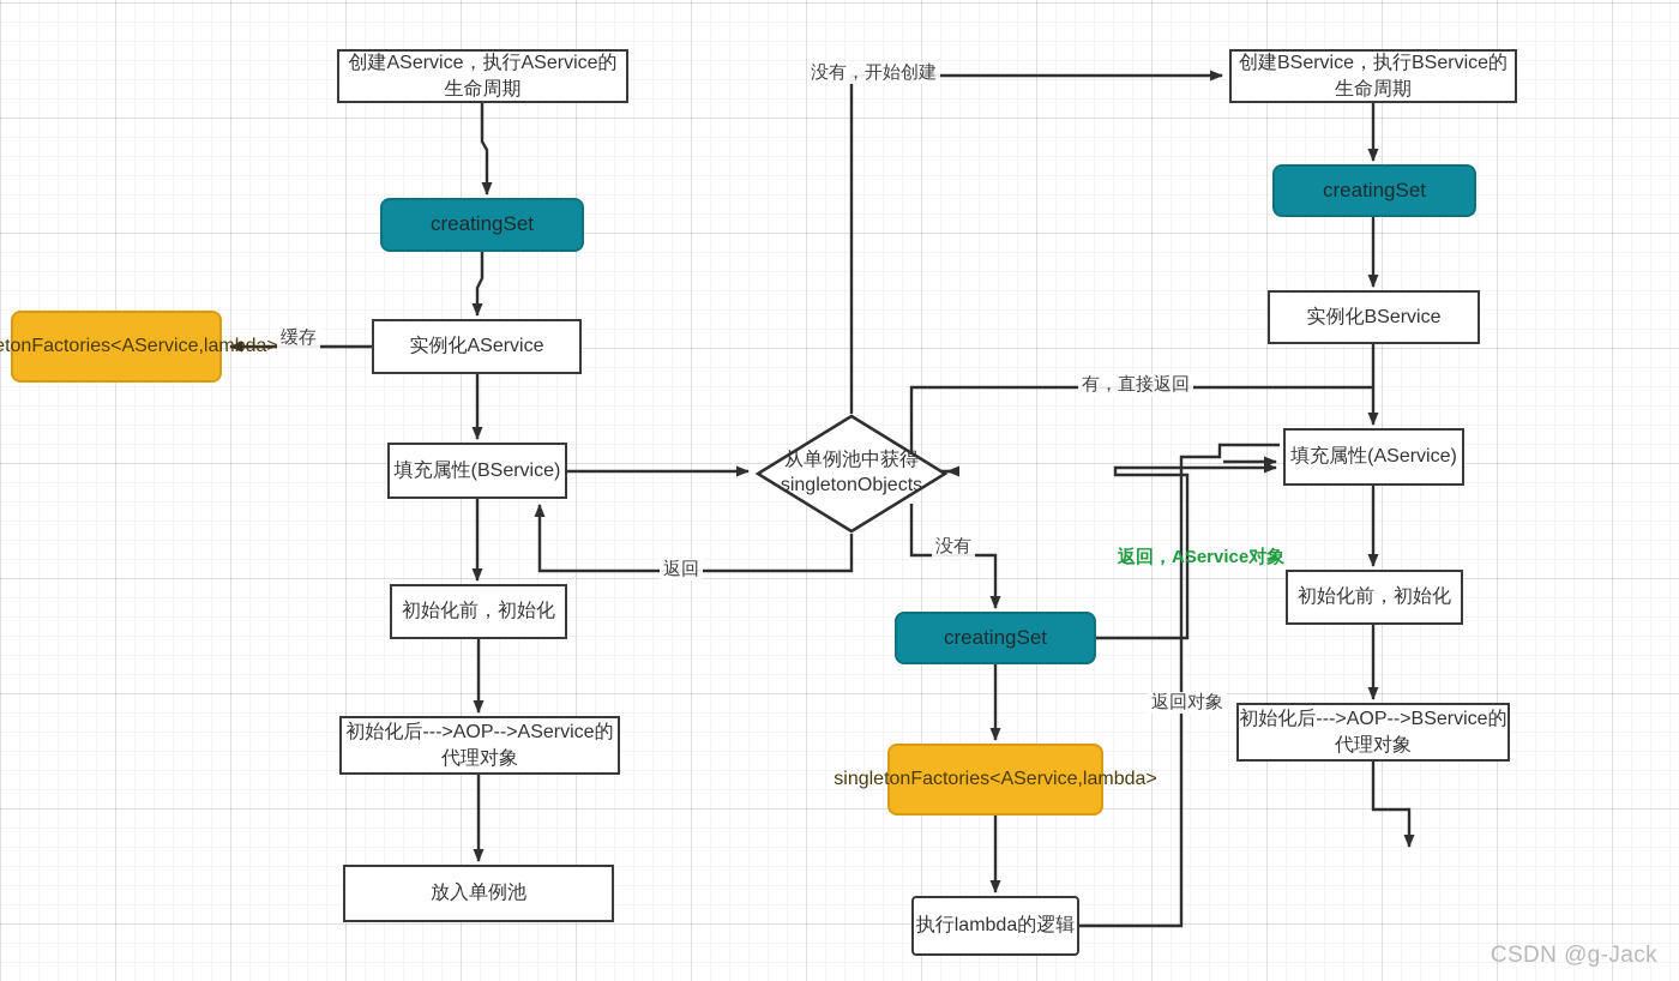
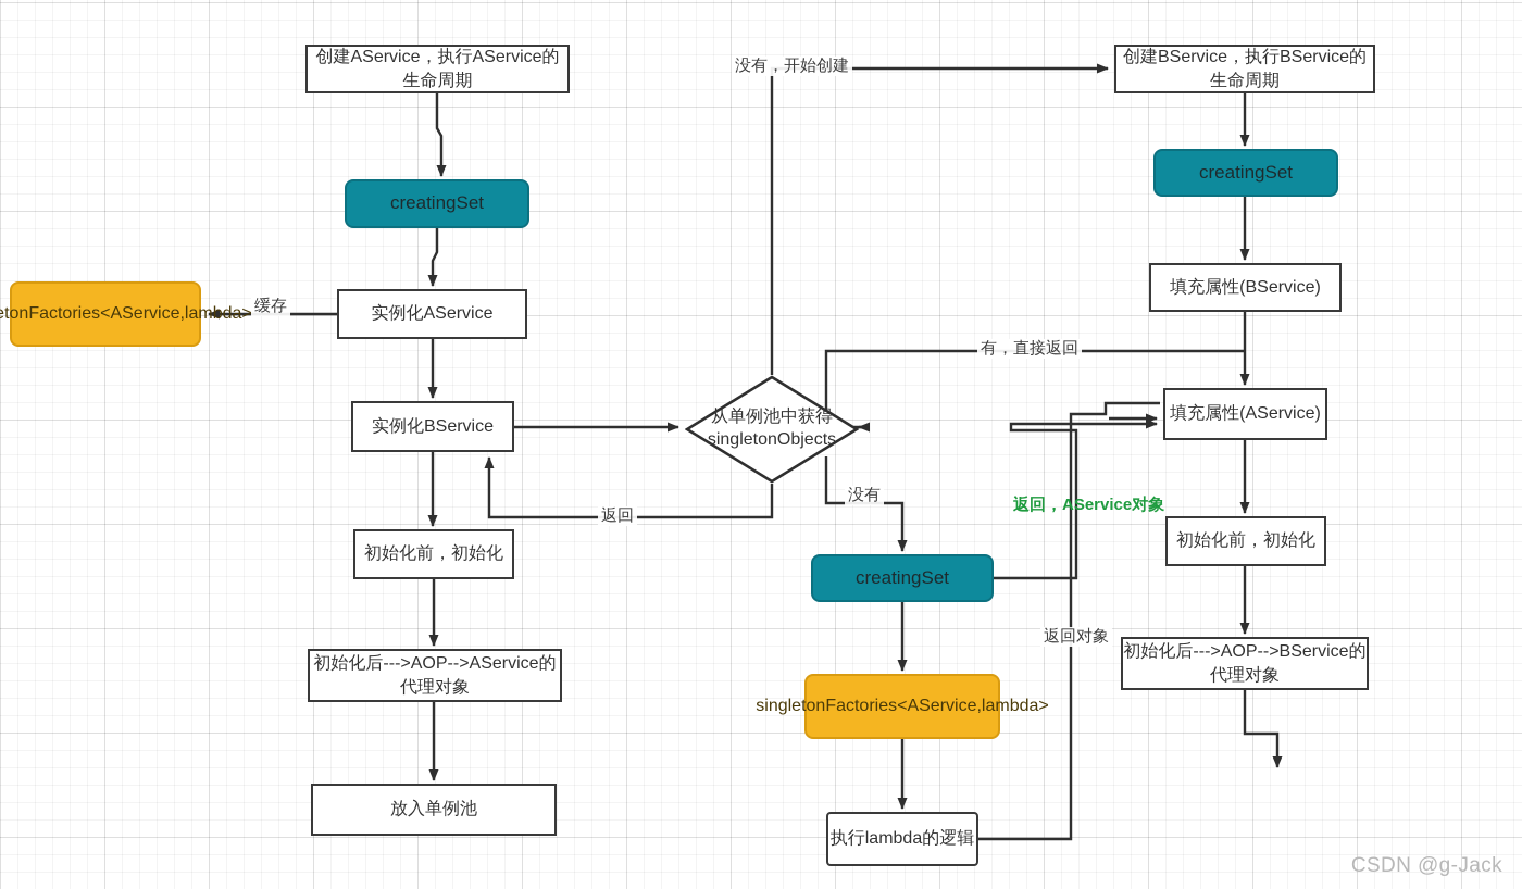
  创建AService，执行AService的生命周期
  creatingSet
  实例化AService
  tonFactories<AService,lambda>
- 填充属性(BService)
+ 实例化BService
  初始化前，初始化
  初始化后--->AOP-->AService的代理对象
  放入单例池
  从单例池中获得singletonObjects
  creatingSet
  singletonFactories<AService,lambda>
  执行lambda的逻辑
  创建BService，执行BService的生命周期
  creatingSet
- 实例化BService
+ 填充属性(BService)
  填充属性(AService)
  初始化前，初始化
  初始化后--->AOP-->BService的代理对象
  缓存
  没有，开始创建
  有，直接返回
  返回
  没有
  返回，AService对象
  返回对象
  CSDN @g-Jack
